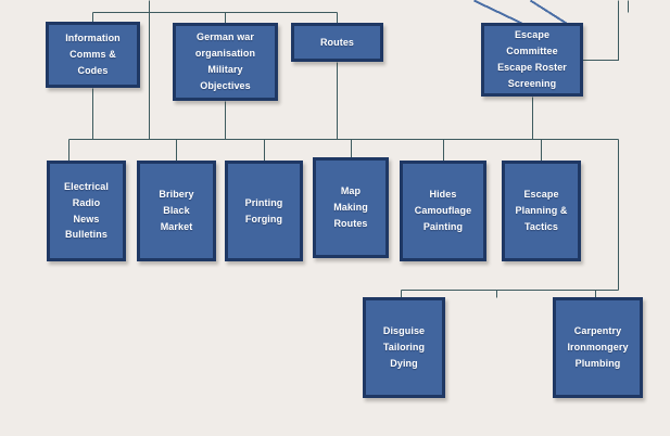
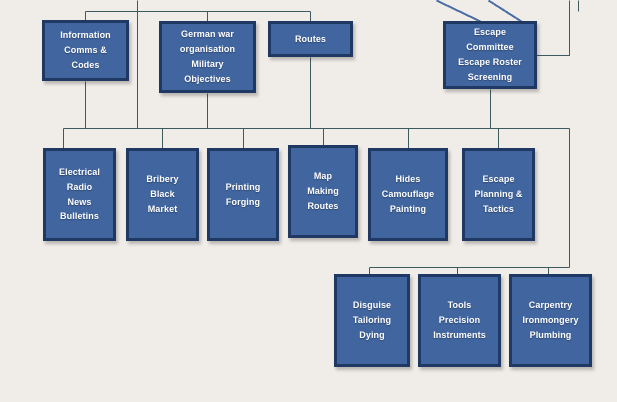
  Information
  Comms &
  Codes
  German war
  organisation
  Military
  Objectives
  Routes
  Escape
  Committee
  Escape Roster
  Screening
  Electrical
  Radio
  News
  Bulletins
  Bribery
  Black
  Market
  Printing
  Forging
  Map
  Making
  Routes
  Hides
  Camouflage
  Painting
  Escape
  Planning &
  Tactics
  Disguise
  Tailoring
  Dying
+ Tools
+ Precision
+ Instruments
  Carpentry
  Ironmongery
  Plumbing
